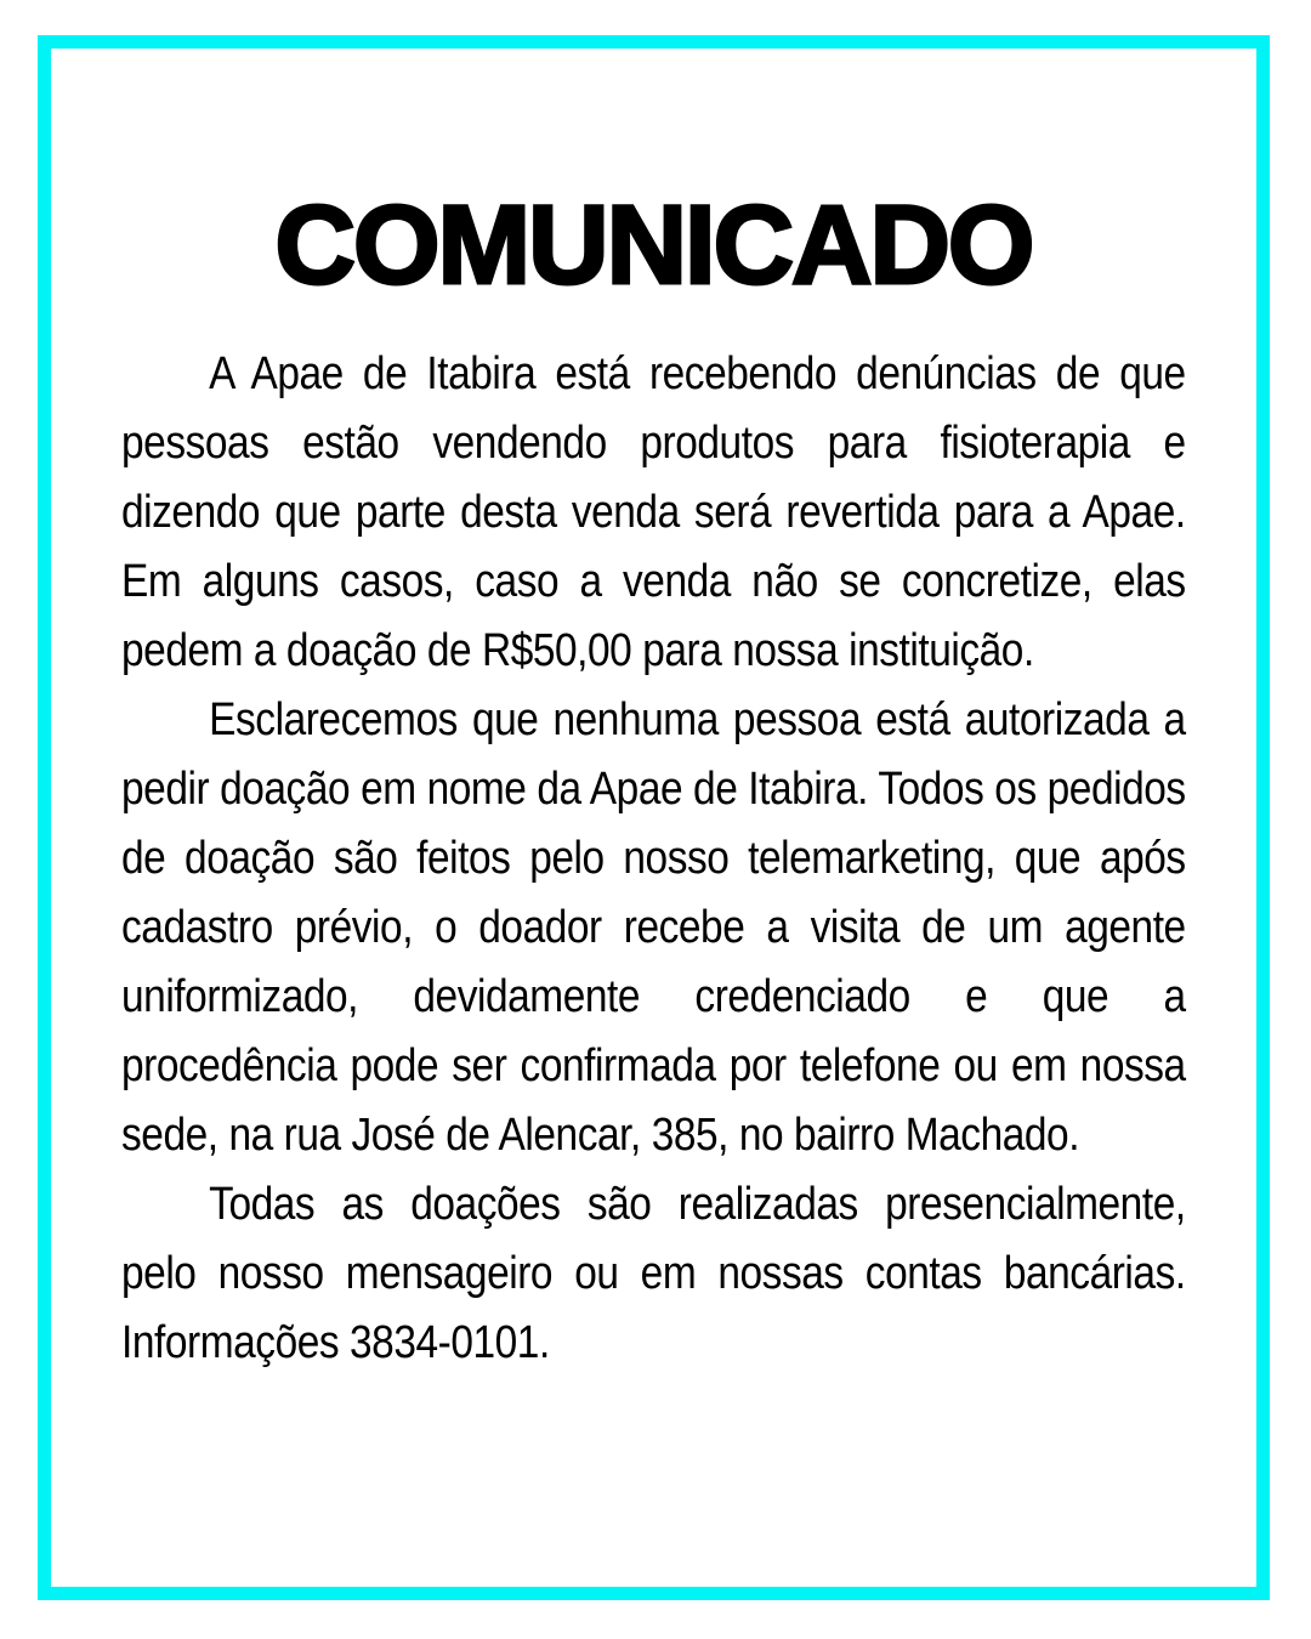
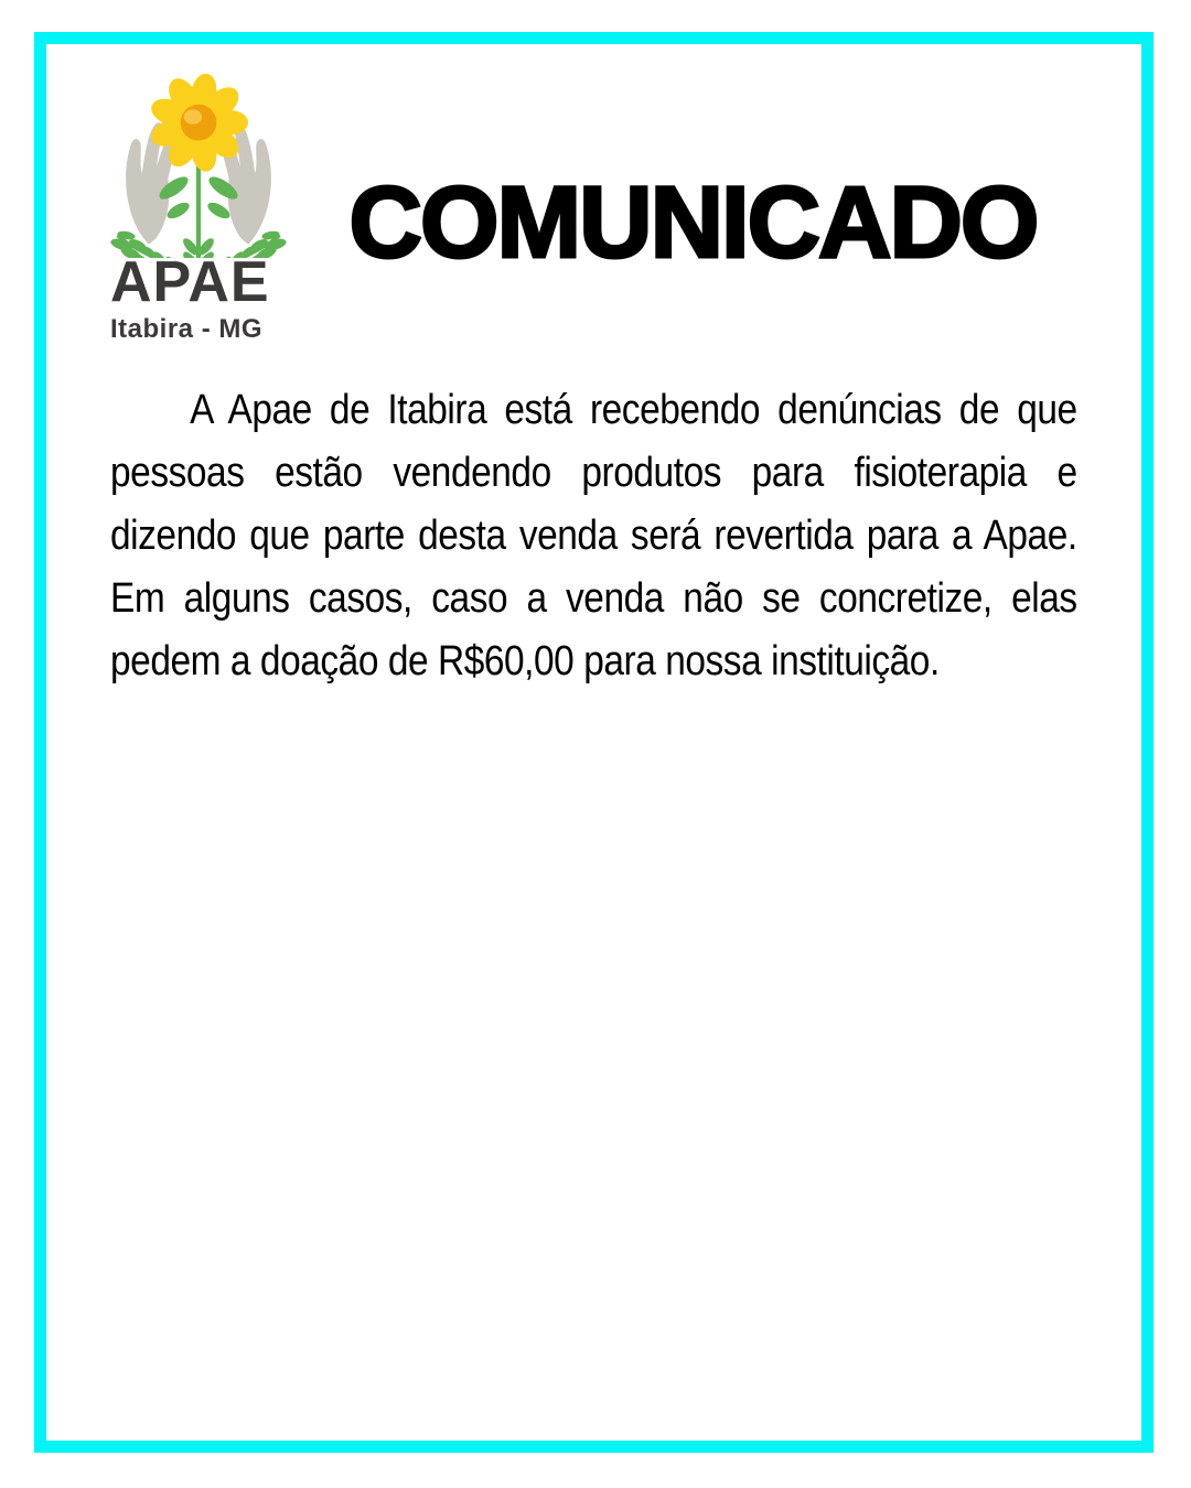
+ APAE
+ Itabira - MG
  COMUNICADO
- A Apae de Itabira está recebendo denúncias de que pessoas estão vendendo produtos para fisioterapia e dizendo que parte desta venda será revertida para a Apae. Em alguns casos, caso a venda não se concretize, elas pedem a doação de R$50,00 para nossa instituição.
+ A Apae de Itabira está recebendo denúncias de que pessoas estão vendendo produtos para fisioterapia e dizendo que parte desta venda será revertida para a Apae. Em alguns casos, caso a venda não se concretize, elas pedem a doação de R$60,00 para nossa instituição.
- Esclarecemos que nenhuma pessoa está autorizada a pedir doação em nome da Apae de Itabira. Todos os pedidos de doação são feitos pelo nosso telemarketing, que após cadastro prévio, o doador recebe a visita de um agente uniformizado, devidamente credenciado e que a procedência pode ser confirmada por telefone ou em nossa sede, na rua José de Alencar, 385, no bairro Machado.
- Todas as doações são realizadas presencialmente, pelo nosso mensageiro ou em nossas contas bancárias. Informações 3834-0101.
